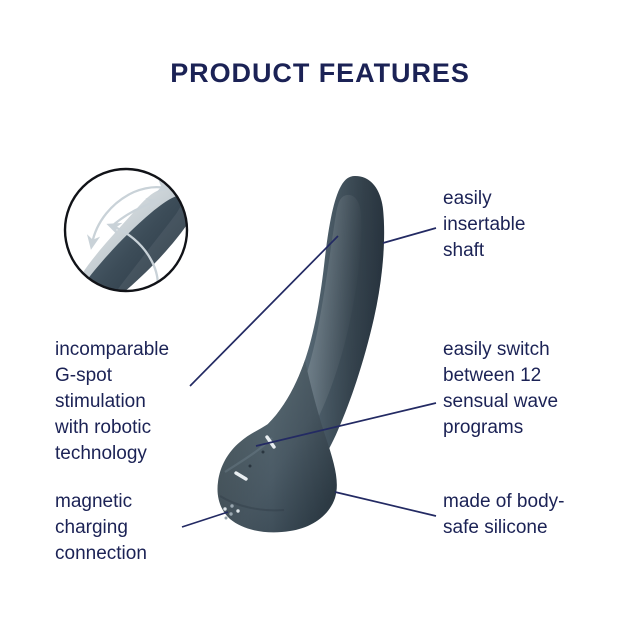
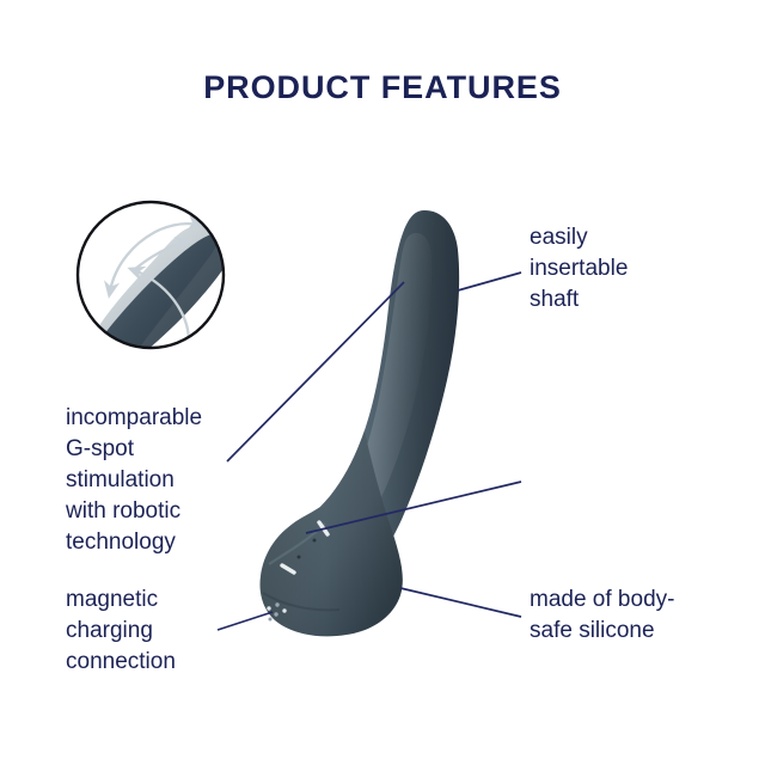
  PRODUCT FEATURES
  easily
  insertable
  shaft
- easily switch
- between 12
- sensual wave
- programs
  made of body-
  safe silicone
  incomparable
  G-spot
  stimulation
  with robotic
  technology
  magnetic
  charging
  connection
